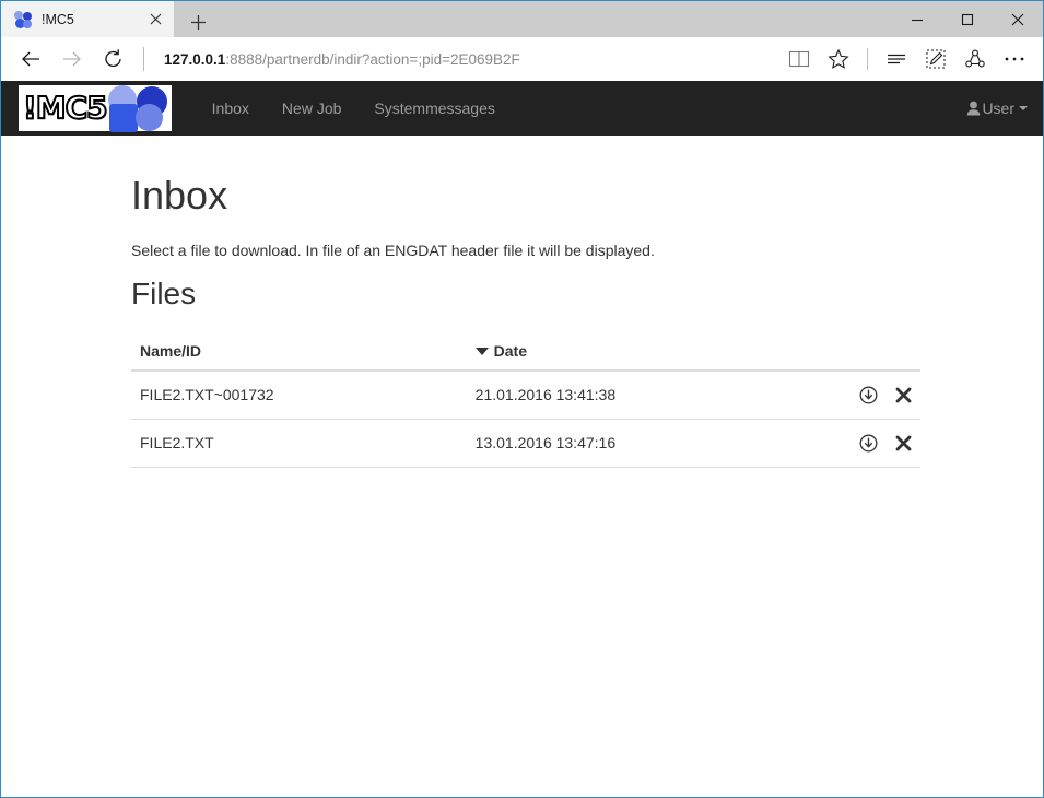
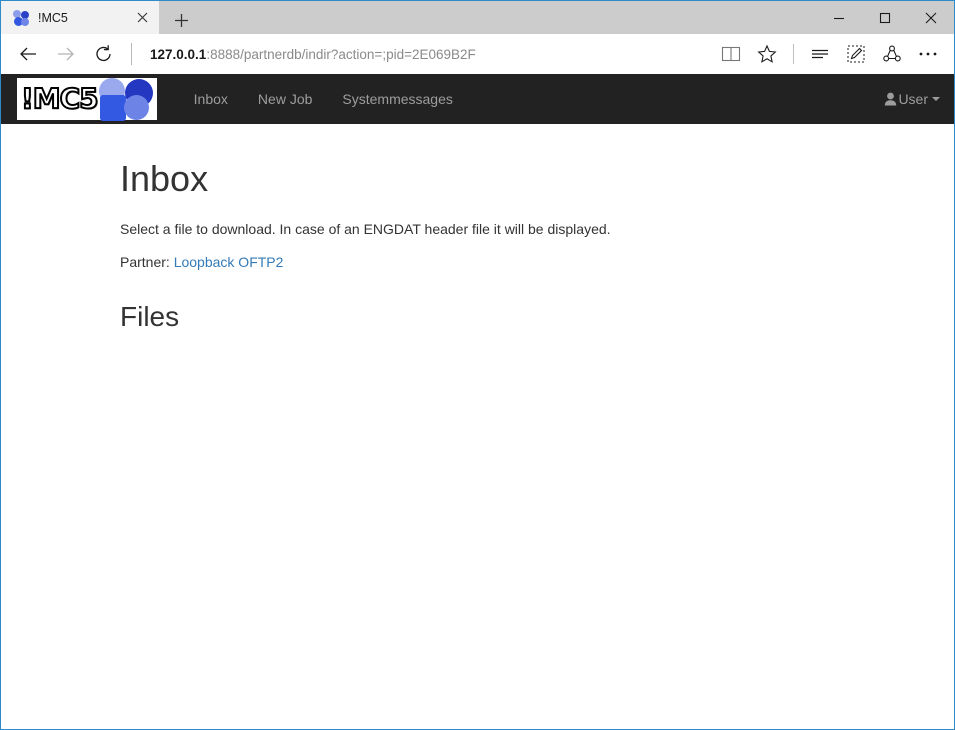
  !MC5
  127.0.0.1:8888/partnerdb/indir?action=;pid=2E069B2F
  !MC5
  Inbox
  New Job
  Systemmessages
  User
  Inbox
- Select a file to download. In file of an ENGDAT header file it will be displayed.
+ Select a file to download. In case of an ENGDAT header file it will be displayed.
+ Partner: Loopback OFTP2
  Files
- Name/ID	Date
- FILE2.TXT~001732	21.01.2016 13:41:38
- FILE2.TXT	13.01.2016 13:47:16
